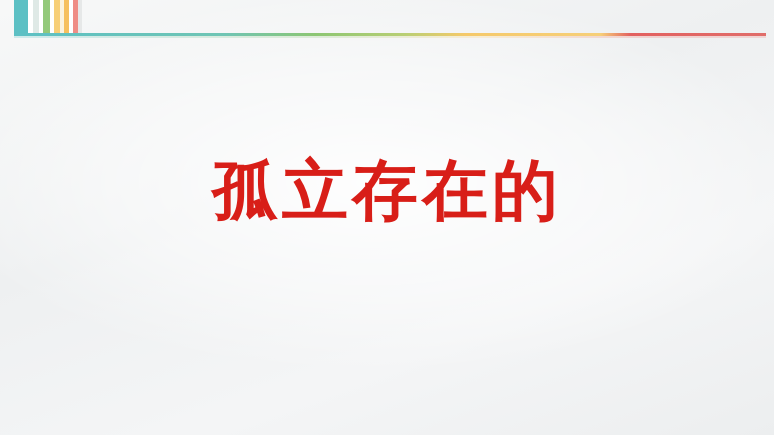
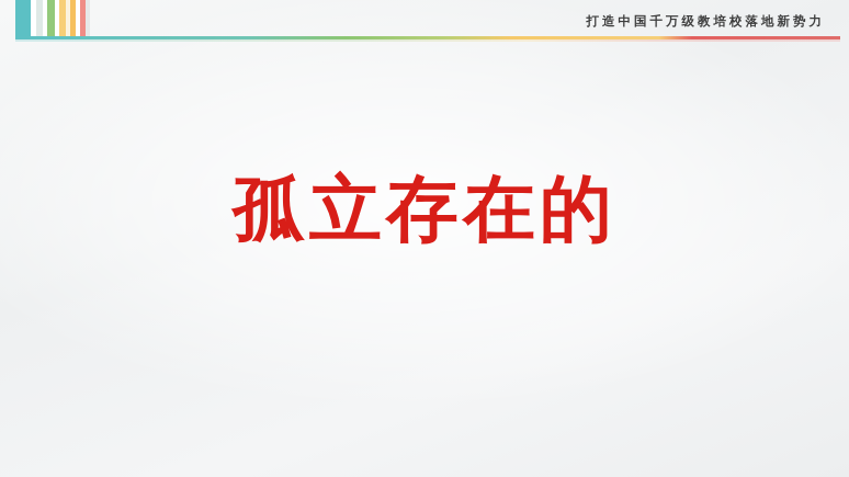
+ 打造中国千万级教培校落地新势力
  孤立存在的
